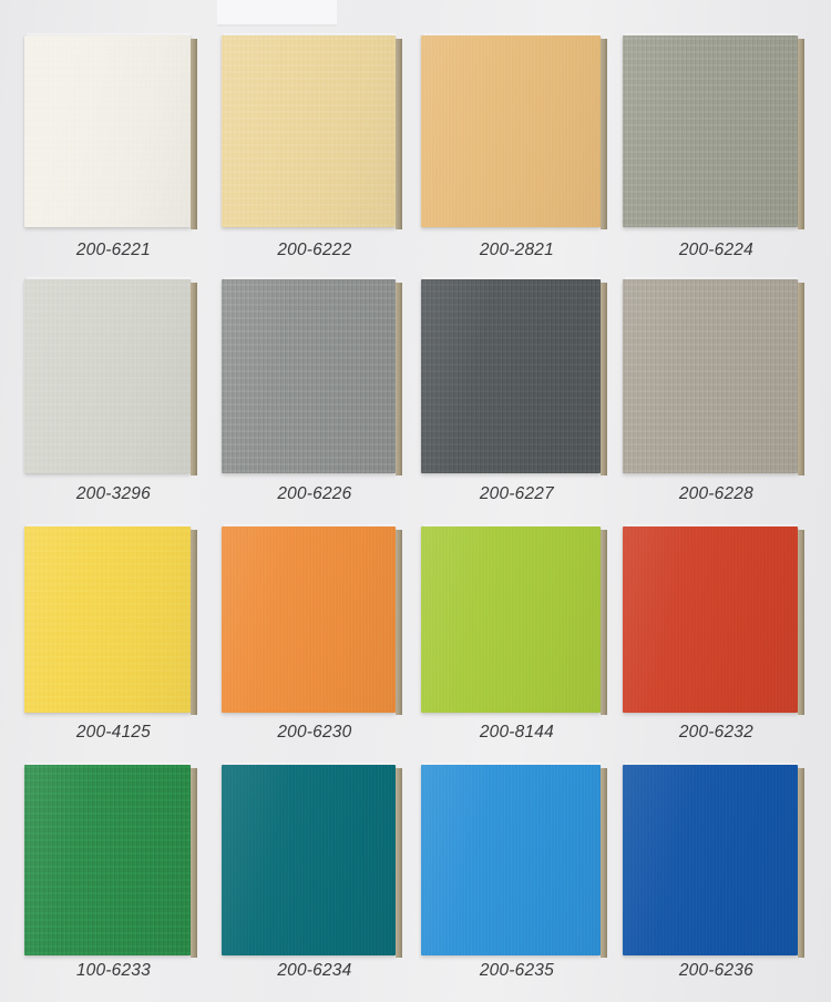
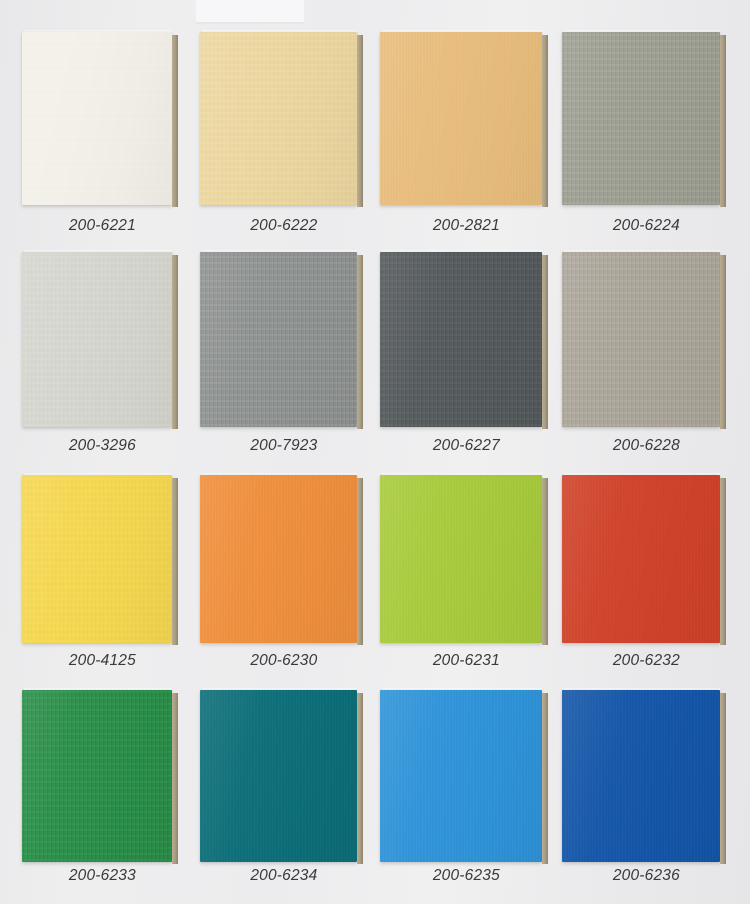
  200-6221
  200-6222
  200-2821
  200-6224
  200-3296
- 200-6226
+ 200-7923
  200-6227
  200-6228
  200-4125
  200-6230
- 200-8144
+ 200-6231
  200-6232
- 100-6233
+ 200-6233
  200-6234
  200-6235
  200-6236
